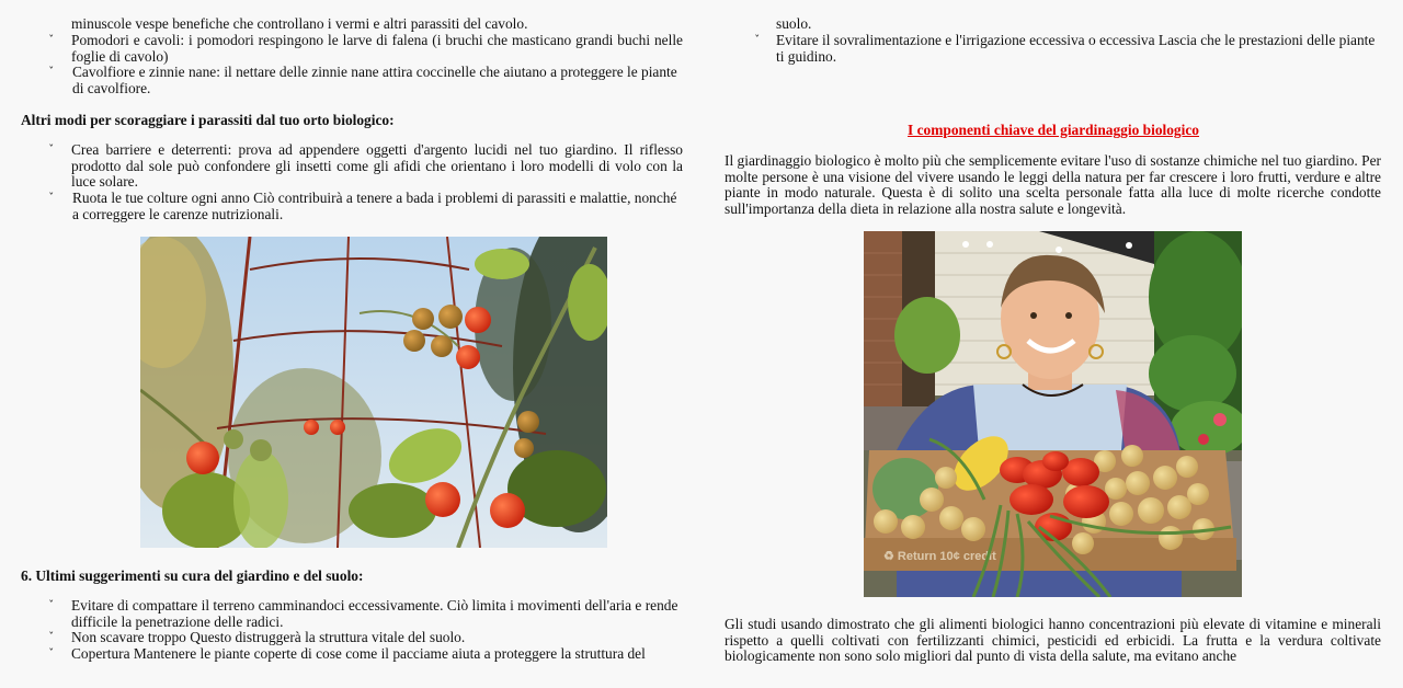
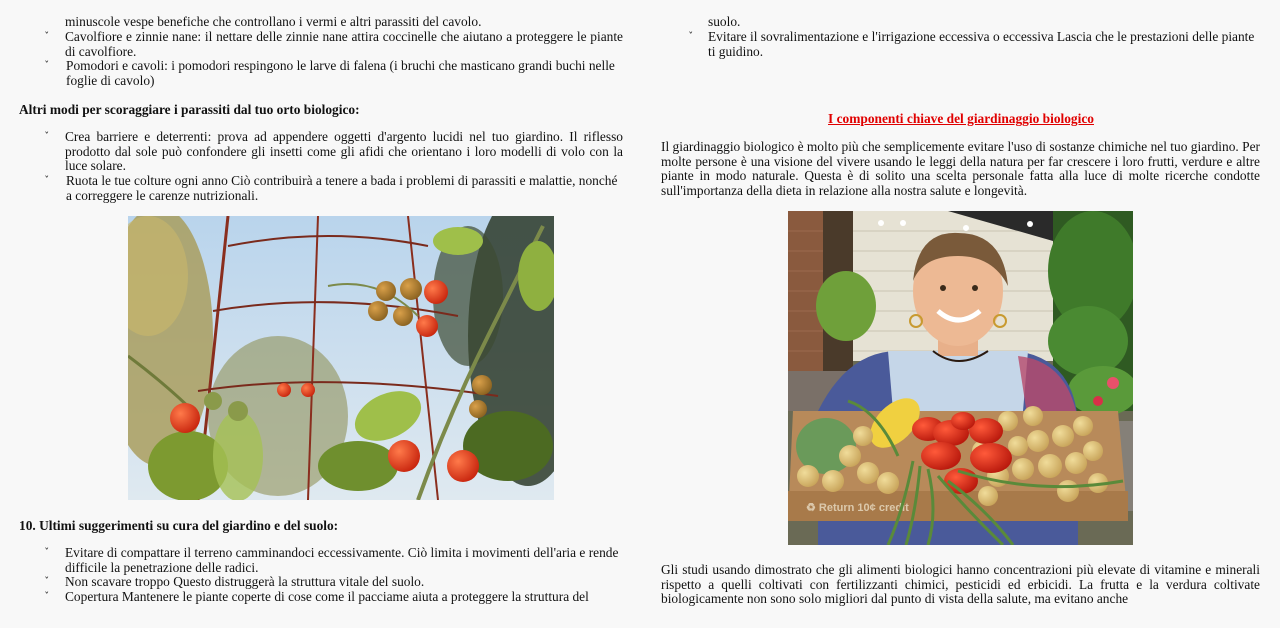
  minuscole vespe benefiche che controllano i vermi e altri parassiti del cavolo.
  ˇ
- Pomodori e cavoli: i pomodori respingono le larve di falena (i bruchi che masticano grandi buchi nelle foglie di cavolo)
+ Cavolfiore e zinnie nane: il nettare delle zinnie nane attira coccinelle che aiutano a proteggere le piante di cavolfiore.
  ˇ
- Cavolfiore e zinnie nane: il nettare delle zinnie nane attira coccinelle che aiutano a proteggere le piante di cavolfiore.
+ Pomodori e cavoli: i pomodori respingono le larve di falena (i bruchi che masticano grandi buchi nelle foglie di cavolo)
  Altri modi per scoraggiare i parassiti dal tuo orto biologico:
  ˇ
  Crea barriere e deterrenti: prova ad appendere oggetti d'argento lucidi nel tuo giardino. Il riflesso prodotto dal sole può confondere gli insetti come gli afidi che orientano i loro modelli di volo con la luce solare.
  ˇ
  Ruota le tue colture ogni anno Ciò contribuirà a tenere a bada i problemi di parassiti e malattie, nonché a correggere le carenze nutrizionali.
- 6. Ultimi suggerimenti su cura del giardino e del suolo:
+ 10. Ultimi suggerimenti su cura del giardino e del suolo:
  ˇ
  Evitare di compattare il terreno camminandoci eccessivamente. Ciò limita i movimenti dell'aria e rende difficile la penetrazione delle radici.
  ˇ
  Non scavare troppo Questo distruggerà la struttura vitale del suolo.
  ˇ
  Copertura Mantenere le piante coperte di cose come il pacciame aiuta a proteggere la struttura del
  suolo.
  ˇ
  Evitare il sovralimentazione e l'irrigazione eccessiva o eccessiva Lascia che le prestazioni delle piante ti guidino.
  I componenti chiave del giardinaggio biologico
  Il giardinaggio biologico è molto più che semplicemente evitare l'uso di sostanze chimiche nel tuo giardino. Per molte persone è una visione del vivere usando le leggi della natura per far crescere i loro frutti, verdure e altre piante in modo naturale. Questa è di solito una scelta personale fatta alla luce di molte ricerche condotte sull'importanza della dieta in relazione alla nostra salute e longevità.
  ♻ Return 10¢ credit
  Gli studi usando dimostrato che gli alimenti biologici hanno concentrazioni più elevate di vitamine e minerali rispetto a quelli coltivati con fertilizzanti chimici, pesticidi ed erbicidi. La frutta e la verdura coltivate biologicamente non sono solo migliori dal punto di vista della salute, ma evitano anche
